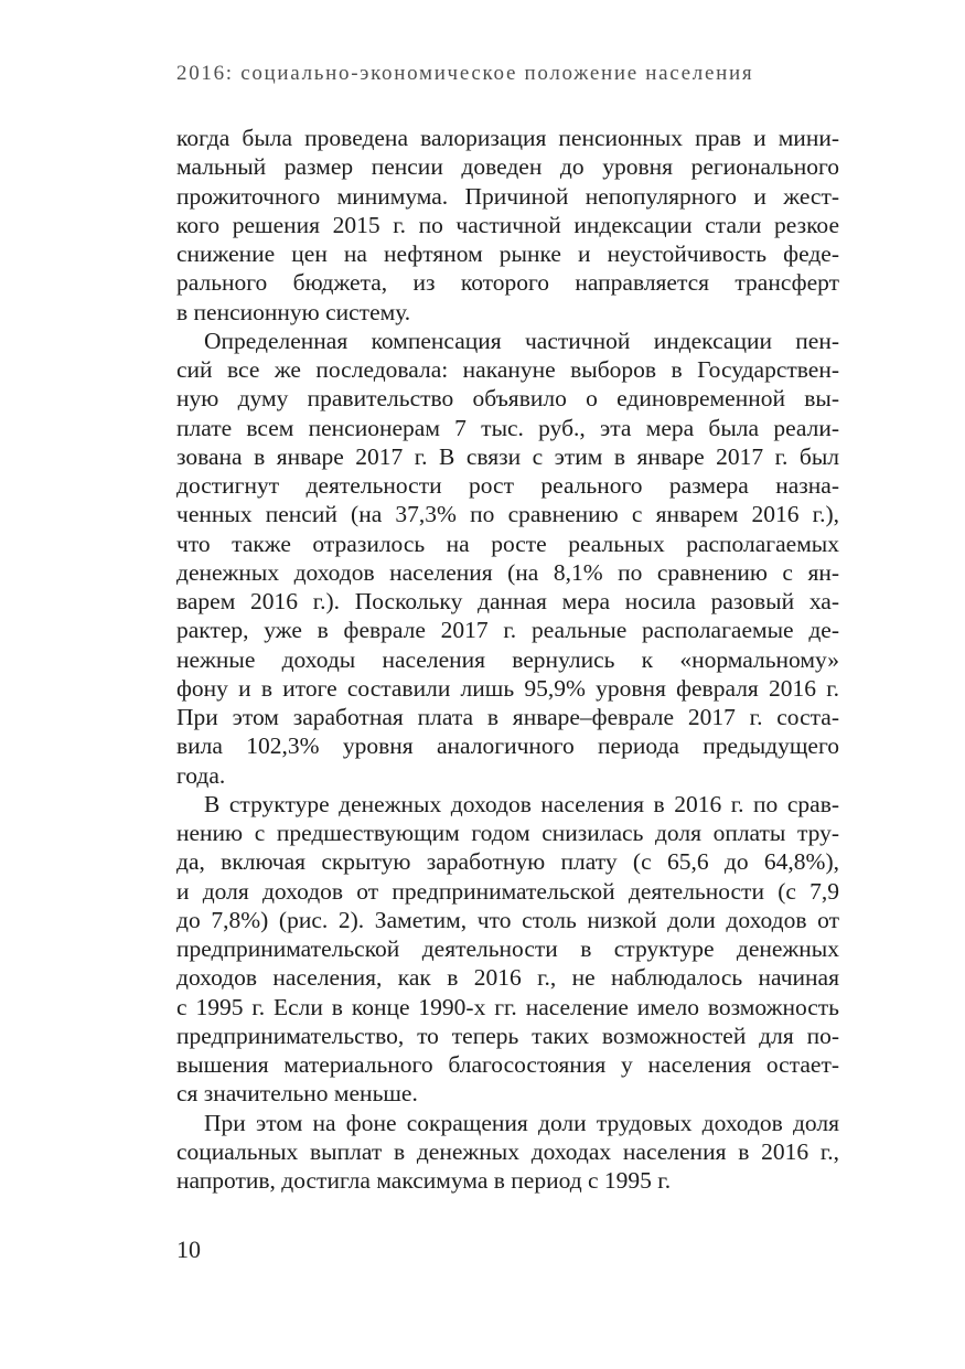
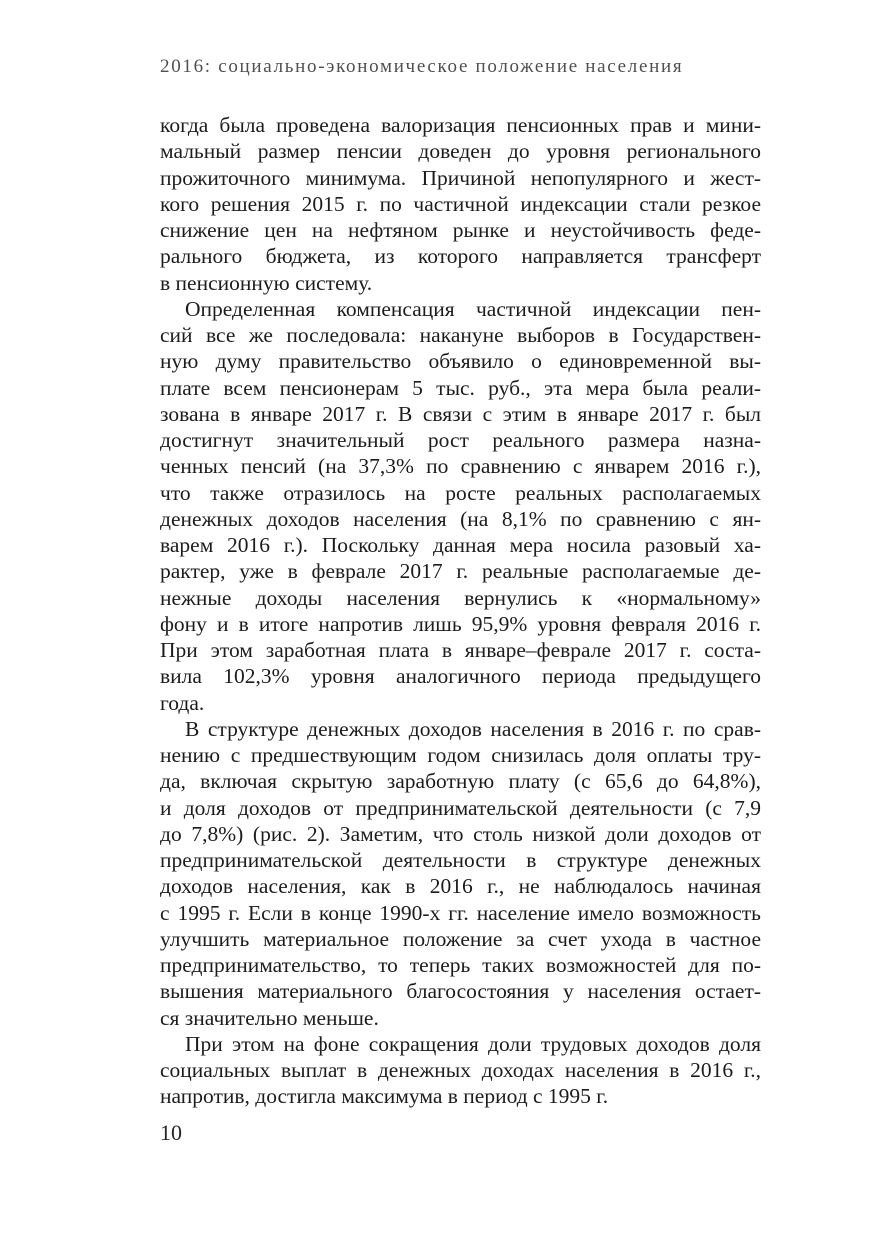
  2016: социально-экономическое положение населения
  когда была проведена валоризация пенсионных прав и мини-
  мальный размер пенсии доведен до уровня регионального
  прожиточного минимума. Причиной непопулярного и жест-
  кого решения 2015 г. по частичной индексации стали резкое
  снижение цен на нефтяном рынке и неустойчивость феде-
  рального бюджета, из которого направляется трансферт
  в пенсионную систему.
  Определенная компенсация частичной индексации пен-
  сий все же последовала: накануне выборов в Государствен-
  ную думу правительство объявило о единовременной вы-
- плате всем пенсионерам 7 тыс. руб., эта мера была реали-
+ плате всем пенсионерам 5 тыс. руб., эта мера была реали-
  зована в январе 2017 г. В связи с этим в январе 2017 г. был
- достигнут деятельности рост реального размера назна-
+ достигнут значительный рост реального размера назна-
  ченных пенсий (на 37,3% по сравнению с январем 2016 г.),
  что также отразилось на росте реальных располагаемых
  денежных доходов населения (на 8,1% по сравнению с ян-
  варем 2016 г.). Поскольку данная мера носила разовый ха-
  рактер, уже в феврале 2017 г. реальные располагаемые де-
  нежные доходы населения вернулись к «нормальному»
- фону и в итоге составили лишь 95,9% уровня февраля 2016 г.
+ фону и в итоге напротив лишь 95,9% уровня февраля 2016 г.
  При этом заработная плата в январе–феврале 2017 г. соста-
  вила 102,3% уровня аналогичного периода предыдущего
  года.
  В структуре денежных доходов населения в 2016 г. по срав-
  нению с предшествующим годом снизилась доля оплаты тру-
  да, включая скрытую заработную плату (с 65,6 до 64,8%),
  и доля доходов от предпринимательской деятельности (с 7,9
  до 7,8%) (рис. 2). Заметим, что столь низкой доли доходов от
  предпринимательской деятельности в структуре денежных
  доходов населения, как в 2016 г., не наблюдалось начиная
  с 1995 г. Если в конце 1990-х гг. население имело возможность
+ улучшить материальное положение за счет ухода в частное
  предпринимательство, то теперь таких возможностей для по-
  вышения материального благосостояния у населения остает-
  ся значительно меньше.
  При этом на фоне сокращения доли трудовых доходов доля
  социальных выплат в денежных доходах населения в 2016 г.,
  напротив, достигла максимума в период с 1995 г.
  10
